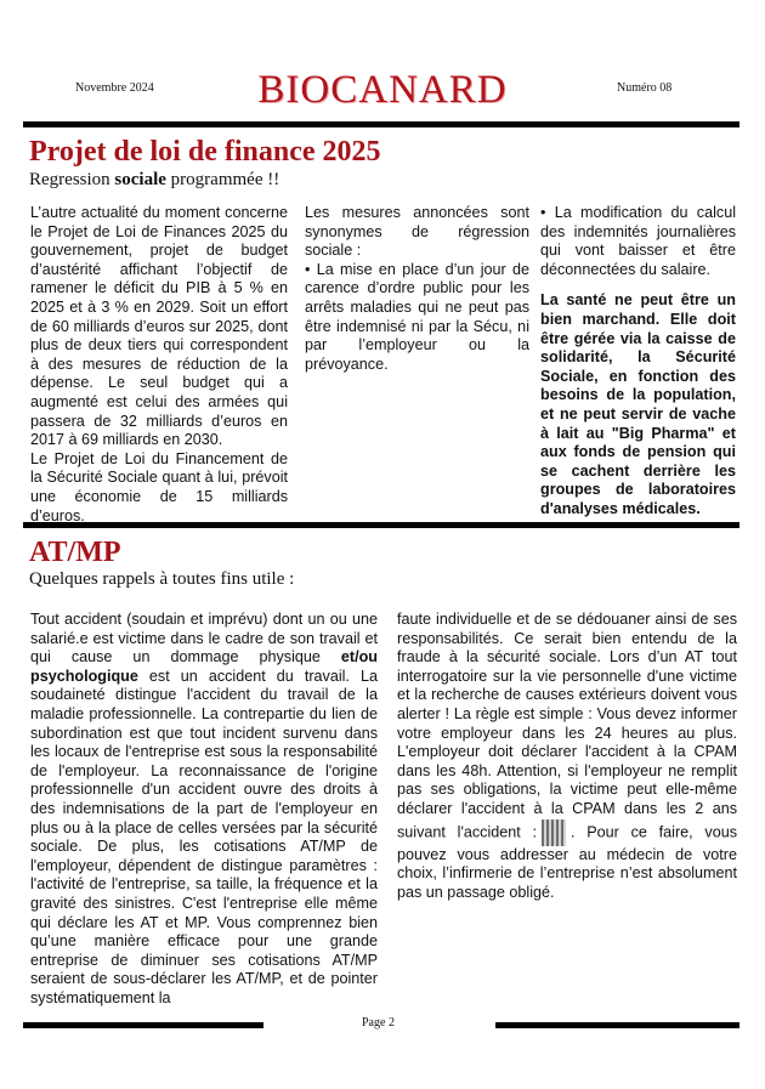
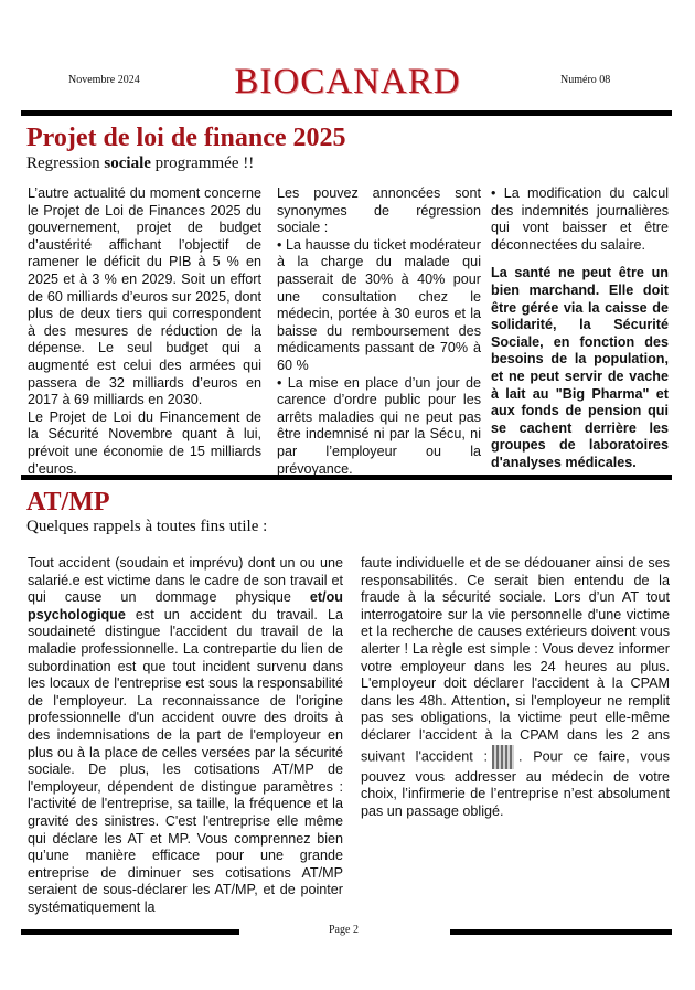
  Novembre 2024
  BIOCANARD
  Numéro 08
  Projet de loi de finance 2025
  Regression sociale programmée !!
  L’autre actualité du moment concerne le Projet de Loi de Finances 2025 du gouvernement, projet de budget d’austérité affichant l’objectif de ramener le déficit du PIB à 5 % en 2025 et à 3 % en 2029. Soit un effort de 60 milliards d’euros sur 2025, dont plus de deux tiers qui correspondent à des mesures de réduction de la dépense. Le seul budget qui a augmenté est celui des armées qui passera de 32 milliards d’euros en 2017 à 69 milliards en 2030.
- Le Projet de Loi du Financement de la Sécurité Sociale quant à lui, prévoit une économie de 15 milliards d’euros.
+ Le Projet de Loi du Financement de la Sécurité Novembre quant à lui, prévoit une économie de 15 milliards d’euros.
- Les mesures annoncées sont synonymes de régression sociale :
+ Les pouvez annoncées sont synonymes de régression sociale :
+ • La hausse du ticket modérateur à la charge du malade qui passerait de 30% à 40% pour une consultation chez le médecin, portée à 30 euros et la baisse du remboursement des médicaments passant de 70% à 60 %
  • La mise en place d’un jour de carence d’ordre public pour les arrêts maladies qui ne peut pas être indemnisé ni par la Sécu, ni par l’employeur ou la prévoyance.
  • La modification du calcul des indemnités journalières qui vont baisser et être déconnectées du salaire.
  La santé ne peut être un bien marchand. Elle doit être gérée via la caisse de solidarité, la Sécurité Sociale, en fonction des besoins de la population, et ne peut servir de vache à lait au "Big Pharma" et aux fonds de pension qui se cachent derrière les groupes de laboratoires d'analyses médicales.
  AT/MP
  Quelques rappels à toutes fins utile :
  Tout accident (soudain et imprévu) dont un ou une salarié.e est victime dans le cadre de son travail et qui cause un dommage physique et/ou psychologique est un accident du travail. La soudaineté distingue l'accident du travail de la maladie professionnelle. La contrepartie du lien de subordination est que tout incident survenu dans les locaux de l'entreprise est sous la responsabilité de l'employeur. La reconnaissance de l'origine professionnelle d'un accident ouvre des droits à des indemnisations de la part de l'employeur en plus ou à la place de celles versées par la sécurité sociale. De plus, les cotisations AT/MP de l'employeur, dépendent de distingue paramètres : l'activité de l'entreprise, sa taille, la fréquence et la gravité des sinistres. C'est l'entreprise elle même qui déclare les AT et MP. Vous comprennez bien qu’une manière efficace pour une grande entreprise de diminuer ses cotisations AT/MP seraient de sous-déclarer les AT/MP, et de pointer systématiquement la
  faute individuelle et de se dédouaner ainsi de ses responsabilités. Ce serait bien entendu de la fraude à la sécurité sociale. Lors d’un AT tout interrogatoire sur la vie personnelle d'une victime et la recherche de causes extérieurs doivent vous alerter ! La règle est simple : Vous devez informer votre employeur dans les 24 heures au plus. L'employeur doit déclarer l'accident à la CPAM dans les 48h. Attention, si l'employeur ne remplit pas ses obligations, la victime peut elle-même déclarer l'accident à la CPAM dans les 2 ans suivant l'accident : . Pour ce faire, vous pouvez vous addresser au médecin de votre choix, l’infirmerie de l’entreprise n’est absolument pas un passage obligé.
  Page 2
